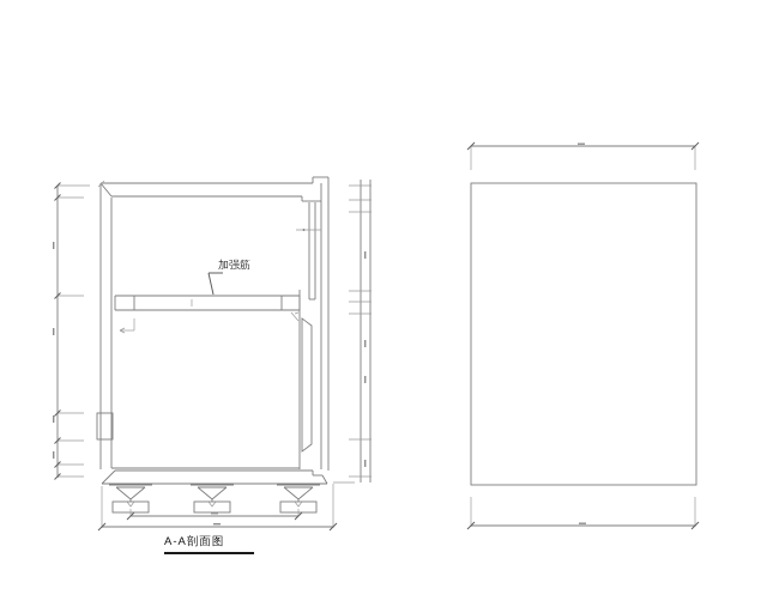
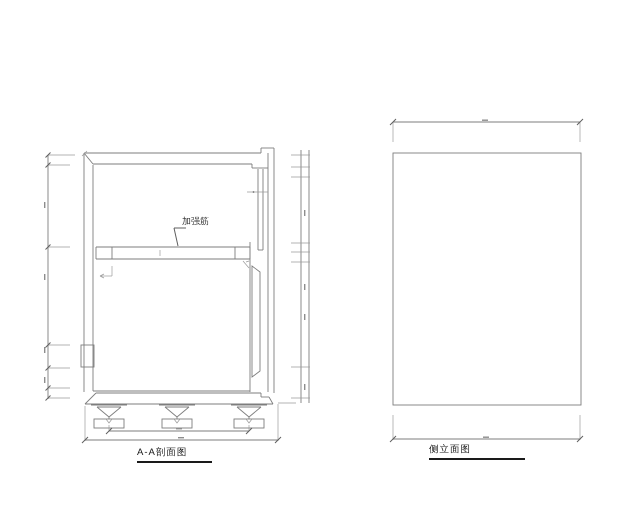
  加强筋
  A-A剖面图
+ 侧立面图
